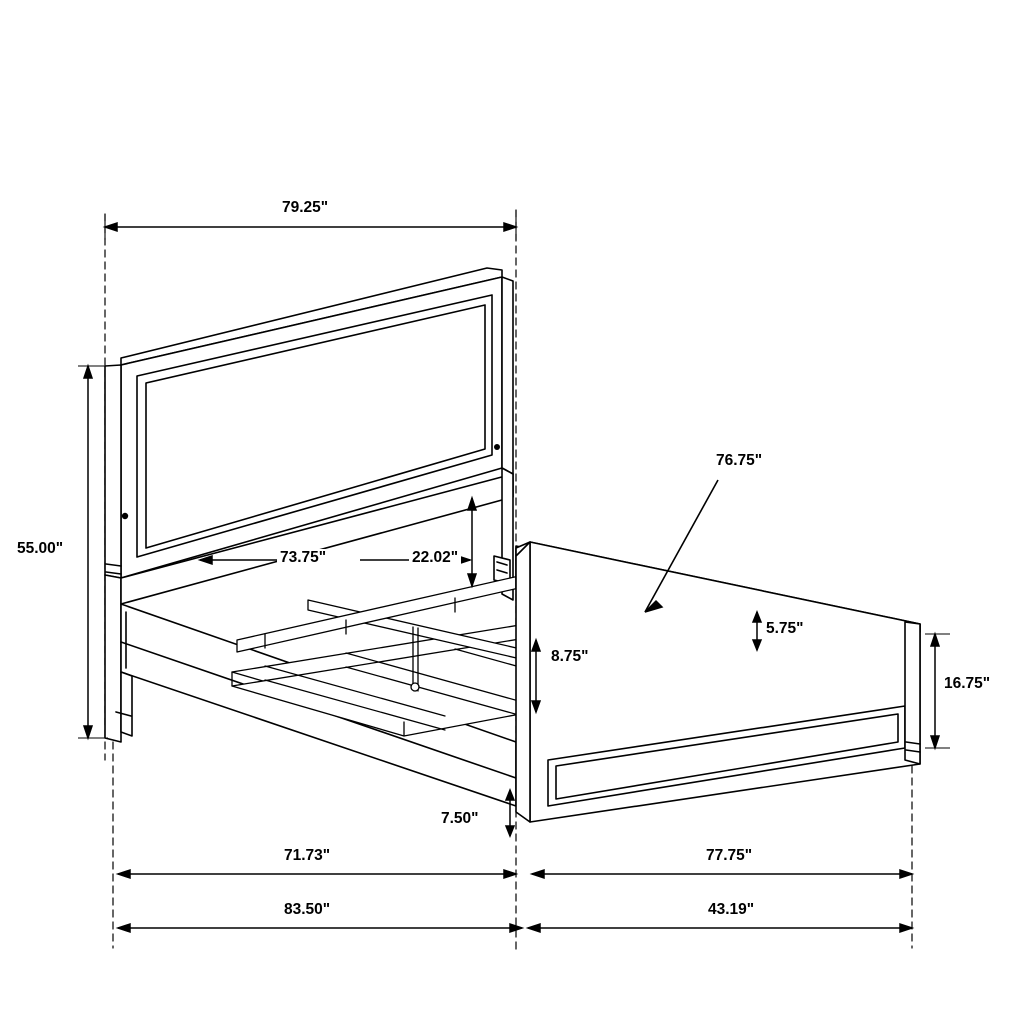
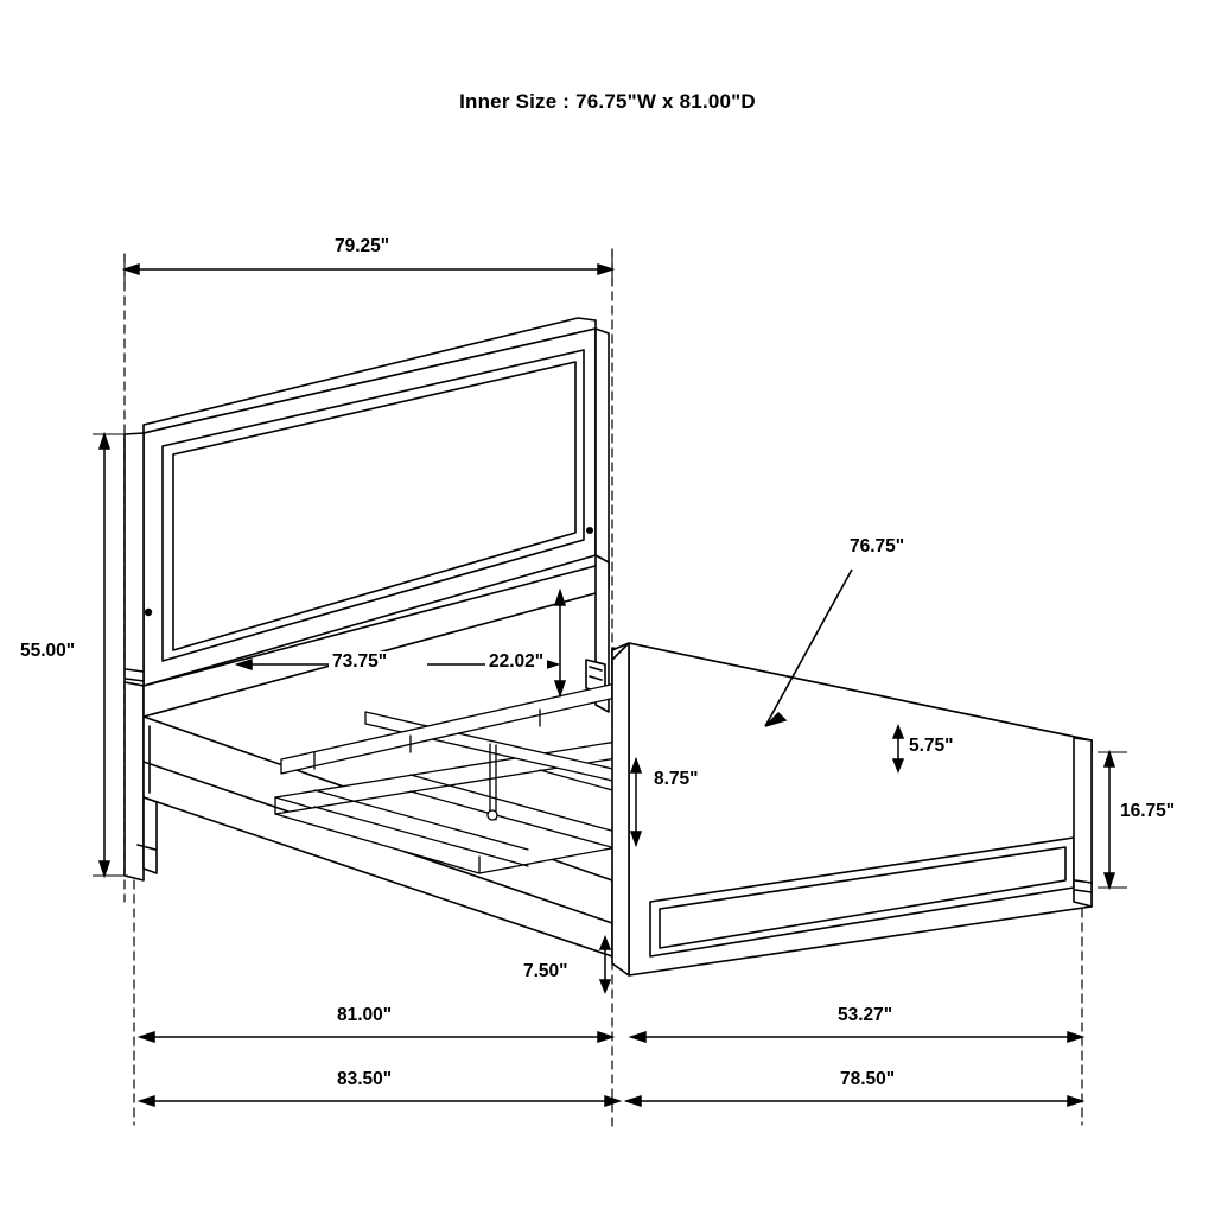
+ Inner Size : 76.75"W x 81.00"D
  79.25"
  55.00"
  73.75"
  22.02"
  76.75"
  5.75"
  8.75"
  16.75"
  7.50"
- 71.73"
+ 81.00"
- 77.75"
+ 53.27"
  83.50"
- 43.19"
+ 78.50"
